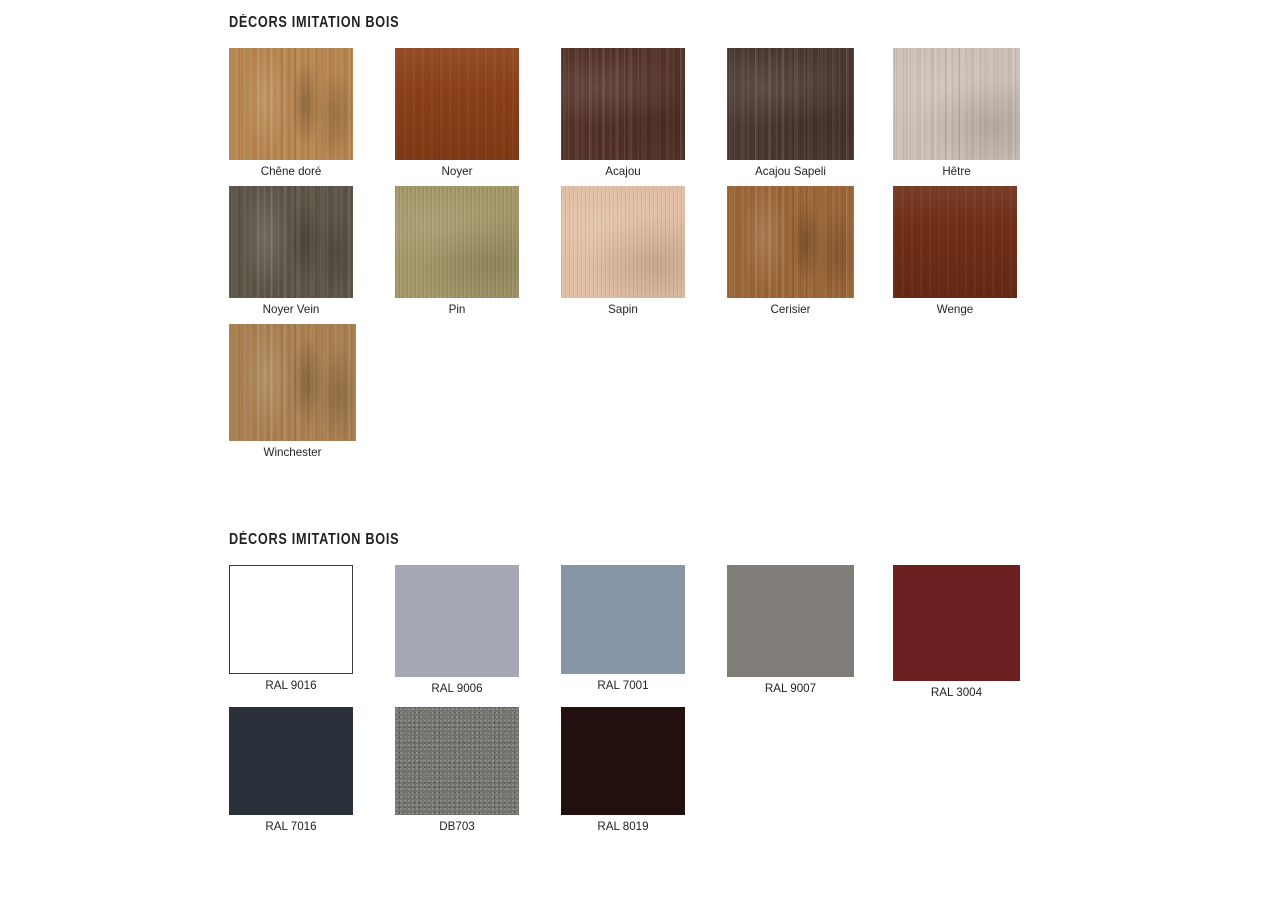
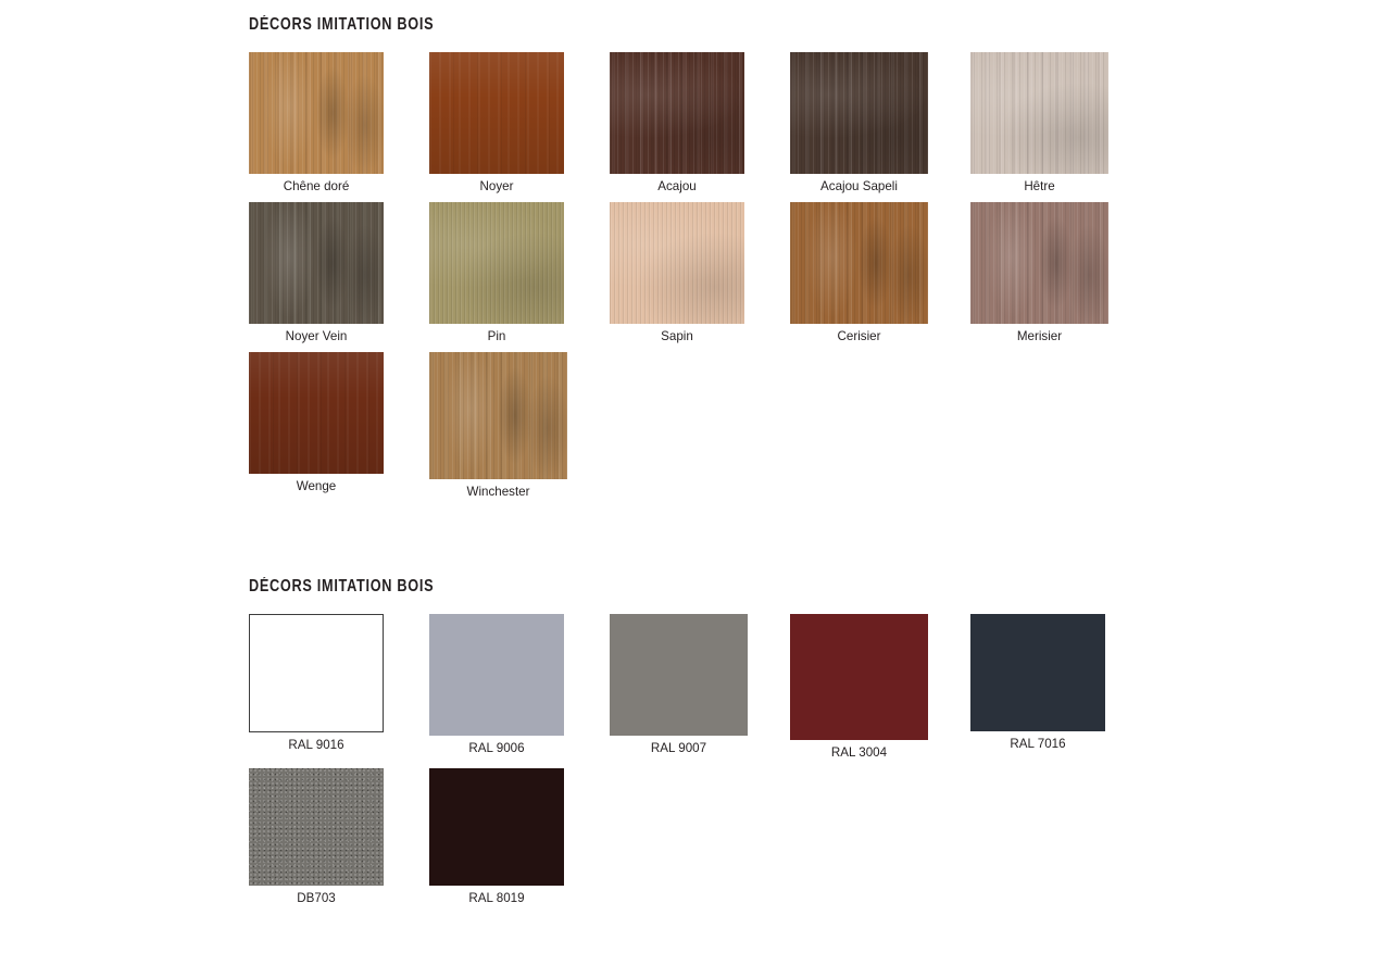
  DÉCORS IMITATION BOIS
  Chêne doré
  Noyer
  Acajou
  Acajou Sapeli
  Hêtre
  Noyer Vein
  Pin
  Sapin
  Cerisier
+ Merisier
  Wenge
  Winchester
  DÉCORS IMITATION BOIS
  RAL 9016
  RAL 9006
- RAL 7001
  RAL 9007
  RAL 3004
  RAL 7016
  DB703
  RAL 8019
